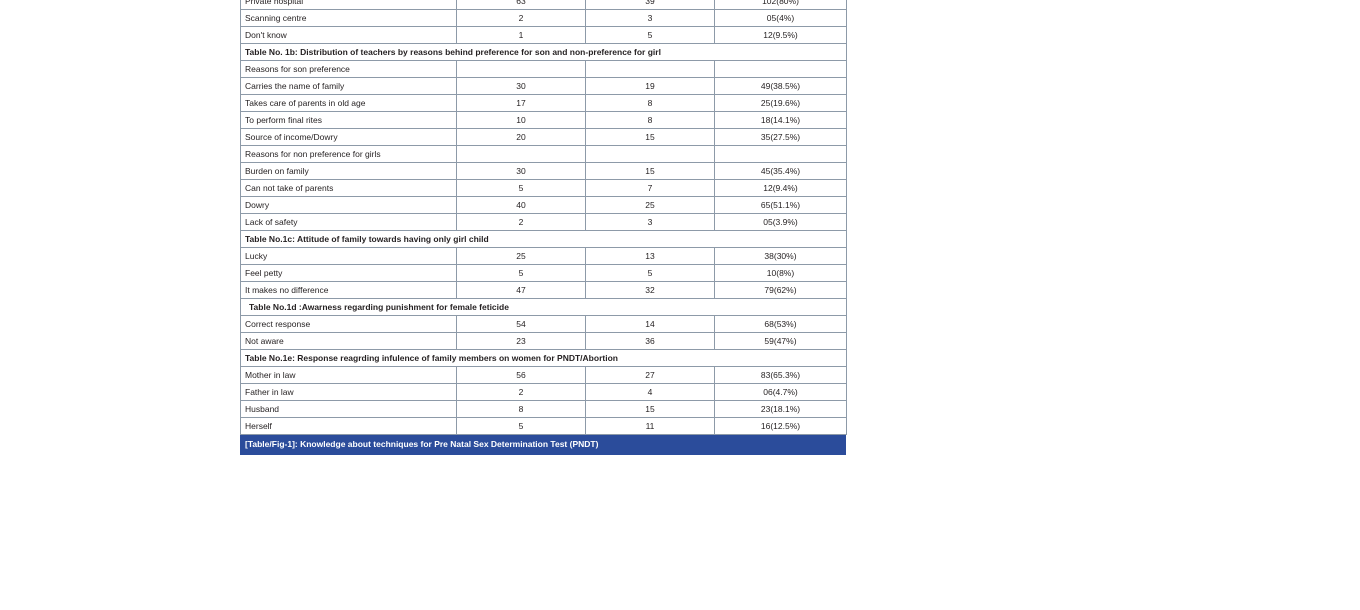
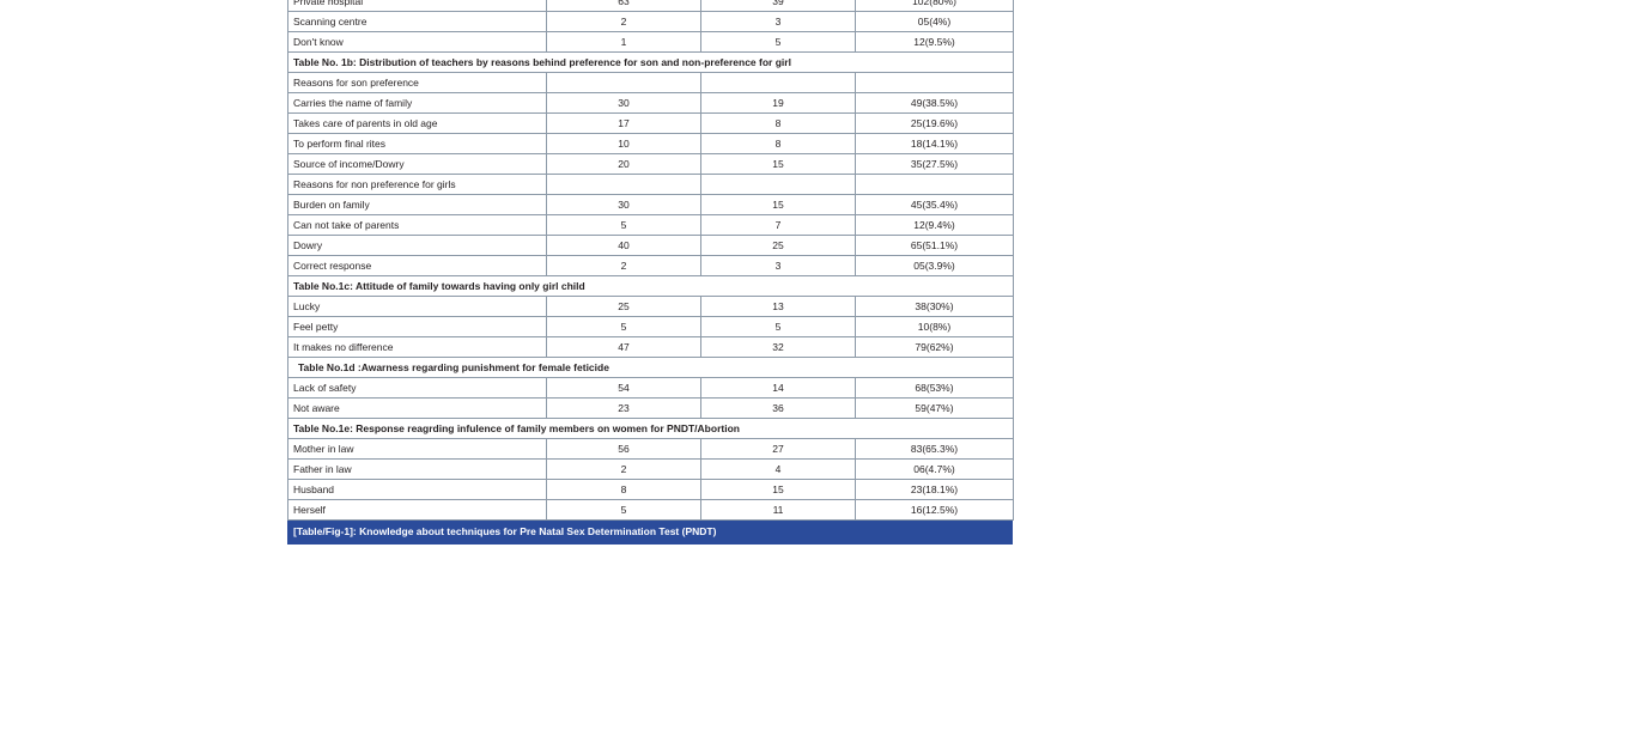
  Private hospital	63	39	102(80%)
  Scanning centre	2	3	05(4%)
  Don't know	1	5	12(9.5%)
  Table No. 1b: Distribution of teachers by reasons behind preference for son and non-preference for girl
  Reasons for son preference
  Carries the name of family	30	19	49(38.5%)
  Takes care of parents in old age	17	8	25(19.6%)
  To perform final rites	10	8	18(14.1%)
  Source of income/Dowry	20	15	35(27.5%)
  Reasons for non preference for girls
  Burden on family	30	15	45(35.4%)
  Can not take of parents	5	7	12(9.4%)
  Dowry	40	25	65(51.1%)
- Lack of safety	2	3	05(3.9%)
+ Correct response	2	3	05(3.9%)
  Table No.1c: Attitude of family towards having only girl child
  Lucky	25	13	38(30%)
  Feel petty	5	5	10(8%)
  It makes no difference	47	32	79(62%)
  Table No.1d :Awarness regarding punishment for female feticide
- Correct response	54	14	68(53%)
+ Lack of safety	54	14	68(53%)
  Not aware	23	36	59(47%)
  Table No.1e: Response reagrding infulence of family members on women for PNDT/Abortion
  Mother in law	56	27	83(65.3%)
  Father in law	2	4	06(4.7%)
  Husband	8	15	23(18.1%)
  Herself	5	11	16(12.5%)
  [Table/Fig-1]: Knowledge about techniques for Pre Natal Sex Determination Test (PNDT)
